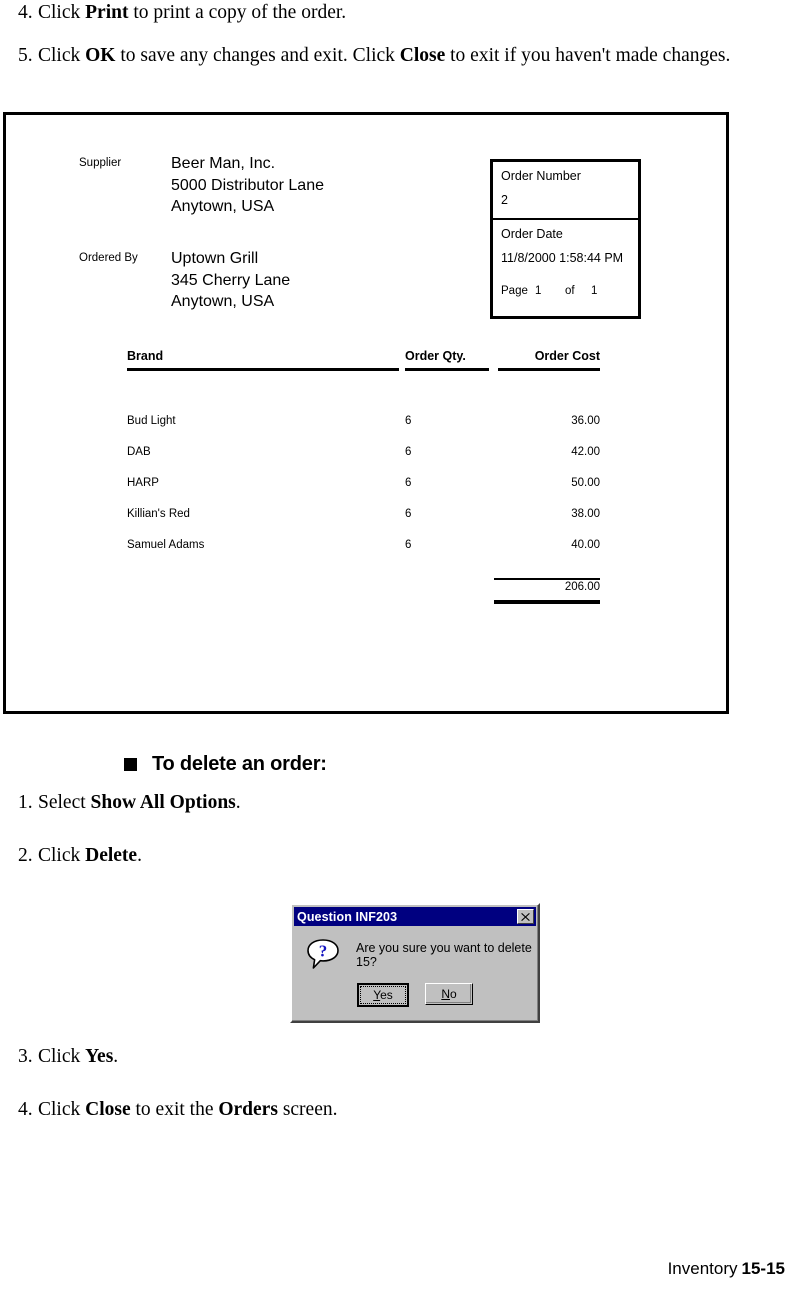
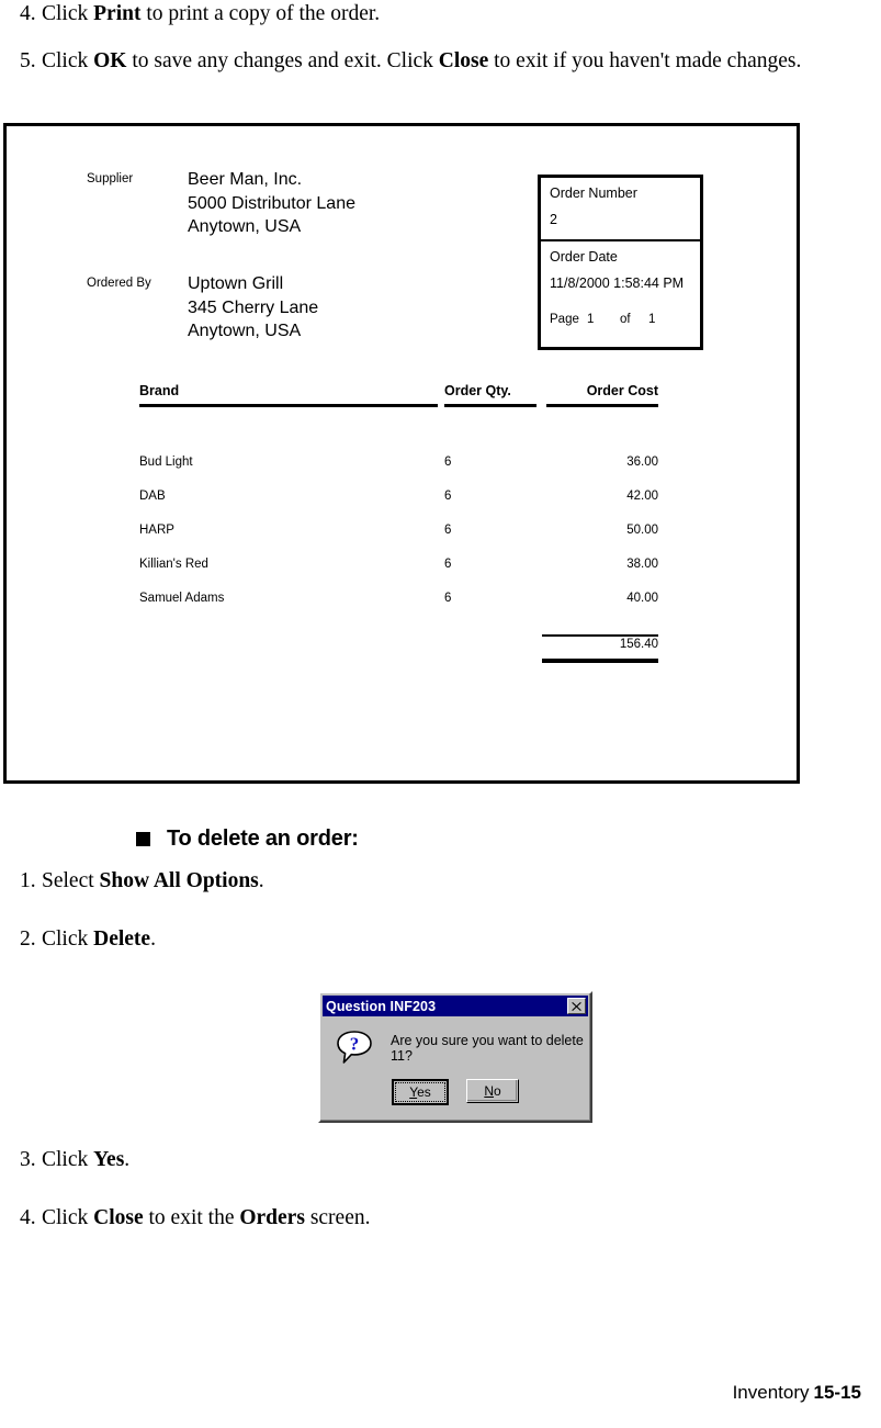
  4.
  Click Print to print a copy of the order.
  5.
  Click OK to save any changes and exit. Click Close to exit if you haven't made changes.
  Supplier
  Beer Man, Inc.
  5000 Distributor Lane
  Anytown, USA
  Ordered By
  Uptown Grill
  345 Cherry Lane
  Anytown, USA
  Order Number
  2
  Order Date
  11/8/2000 1:58:44 PM
  Page 1 of 1
  Brand
  Order Qty.
  Order Cost
  Bud Light
  6
  36.00
  DAB
  6
  42.00
  HARP
  6
  50.00
  Killian's Red
  6
  38.00
  Samuel Adams
  6
  40.00
- 206.00
+ 156.40
  To delete an order:
  1.
  Select Show All Options.
  2.
  Click Delete.
  Question INF203
  ?
- Are you sure you want to delete 15?
+ Are you sure you want to delete 11?
  Yes
  No
  3.
  Click Yes.
  4.
  Click Close to exit the Orders screen.
  Inventory 15-15
